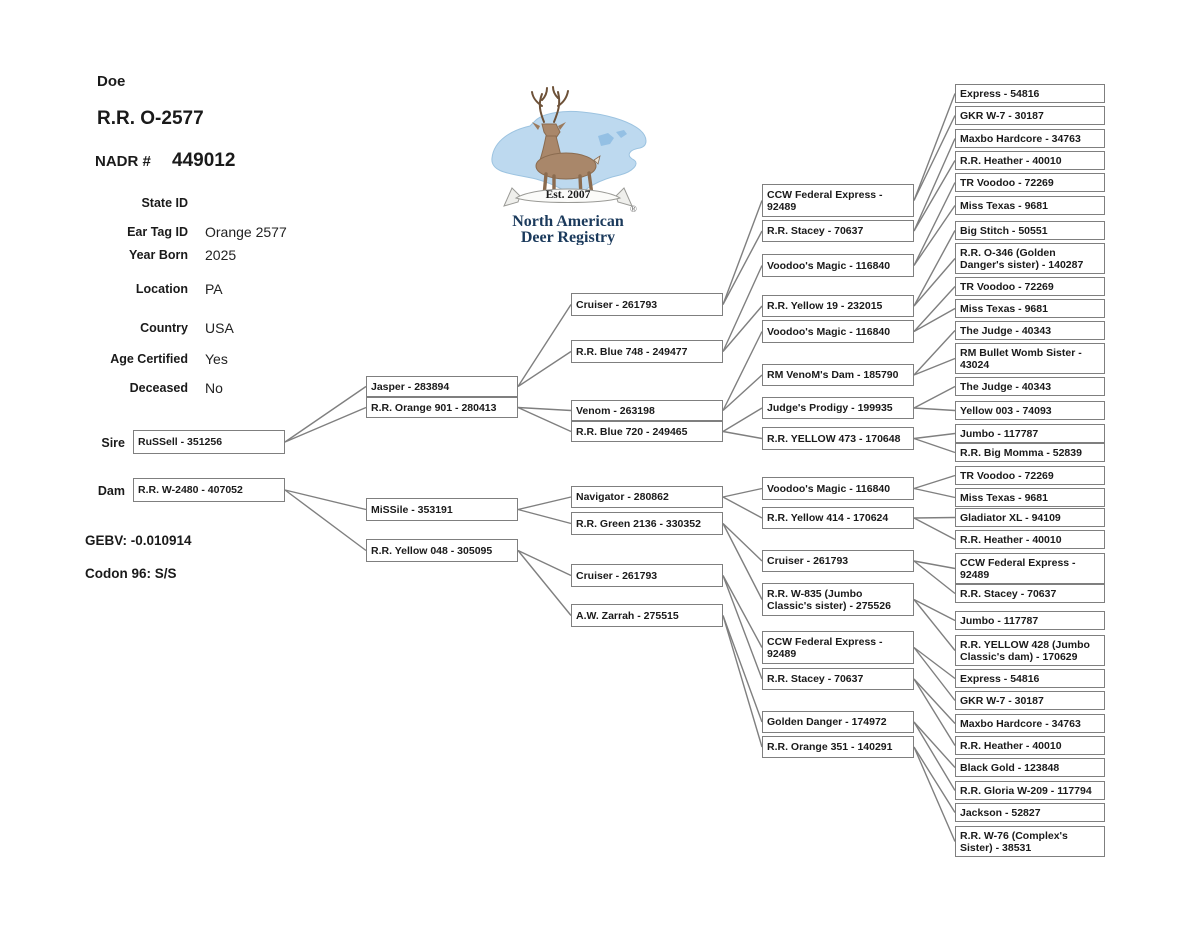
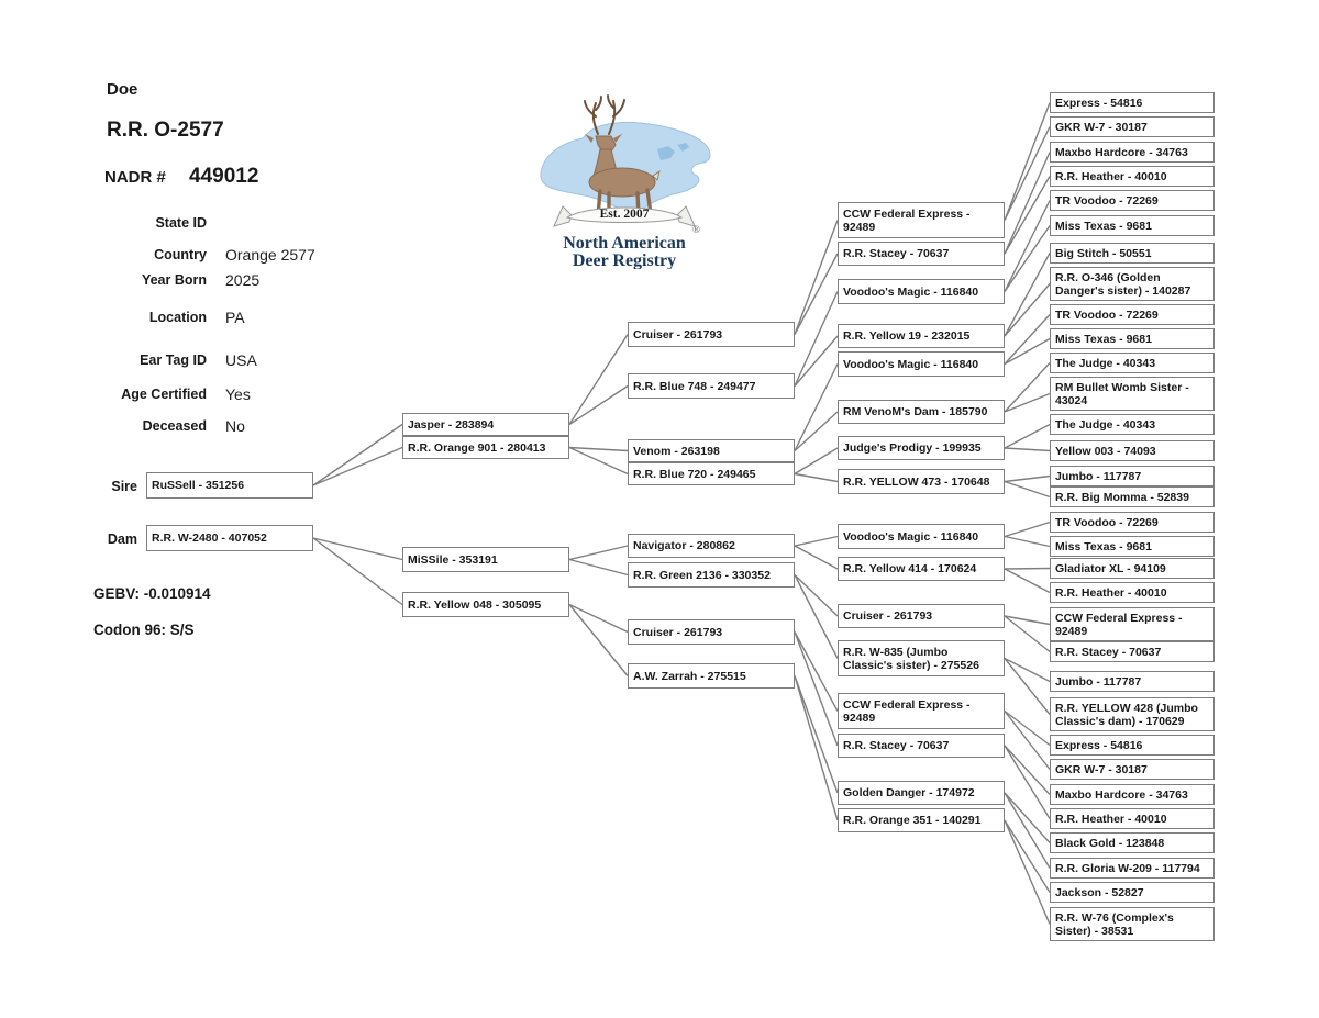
  Doe
  R.R. O-2577
  NADR #
  449012
  State ID
- Ear Tag ID
+ Country
  Orange 2577
  Year Born
  2025
  Location
  PA
- Country
+ Ear Tag ID
  USA
  Age Certified
  Yes
  Deceased
  No
  Sire
  Dam
  GEBV: -0.010914
  Codon 96: S/S
  Est. 2007
  ®
  North American
  Deer Registry
  RuSSell - 351256
  R.R. W-2480 - 407052
  Jasper - 283894
  R.R. Orange 901 - 280413
  MiSSile - 353191
  R.R. Yellow 048 - 305095
  Cruiser - 261793
  R.R. Blue 748 - 249477
  Venom - 263198
  R.R. Blue 720 - 249465
  Navigator - 280862
  R.R. Green 2136 - 330352
  Cruiser - 261793
  A.W. Zarrah - 275515
  CCW Federal Express - 92489
  R.R. Stacey - 70637
  Voodoo's Magic - 116840
  R.R. Yellow 19 - 232015
  Voodoo's Magic - 116840
  RM VenoM's Dam - 185790
  Judge's Prodigy - 199935
  R.R. YELLOW 473 - 170648
  Voodoo's Magic - 116840
  R.R. Yellow 414 - 170624
  Cruiser - 261793
  R.R. W-835 (Jumbo Classic's sister) - 275526
  CCW Federal Express - 92489
  R.R. Stacey - 70637
  Golden Danger - 174972
  R.R. Orange 351 - 140291
  Express - 54816
  GKR W-7 - 30187
  Maxbo Hardcore - 34763
  R.R. Heather - 40010
  TR Voodoo - 72269
  Miss Texas - 9681
  Big Stitch - 50551
  R.R. O-346 (Golden Danger's sister) - 140287
  TR Voodoo - 72269
  Miss Texas - 9681
  The Judge - 40343
  RM Bullet Womb Sister - 43024
  The Judge - 40343
  Yellow 003 - 74093
  Jumbo - 117787
  R.R. Big Momma - 52839
  TR Voodoo - 72269
  Miss Texas - 9681
  Gladiator XL - 94109
  R.R. Heather - 40010
  CCW Federal Express - 92489
  R.R. Stacey - 70637
  Jumbo - 117787
  R.R. YELLOW 428 (Jumbo Classic's dam) - 170629
  Express - 54816
  GKR W-7 - 30187
  Maxbo Hardcore - 34763
  R.R. Heather - 40010
  Black Gold - 123848
  R.R. Gloria W-209 - 117794
  Jackson - 52827
  R.R. W-76 (Complex's Sister) - 38531
